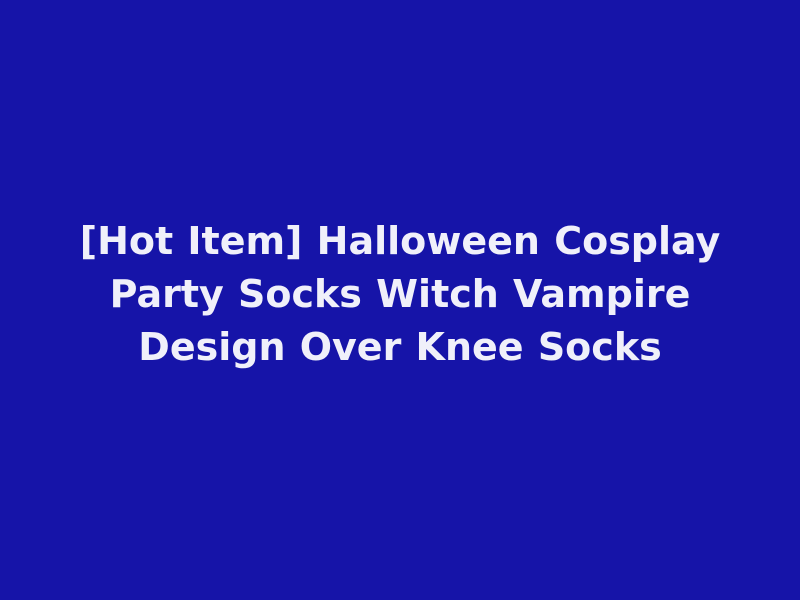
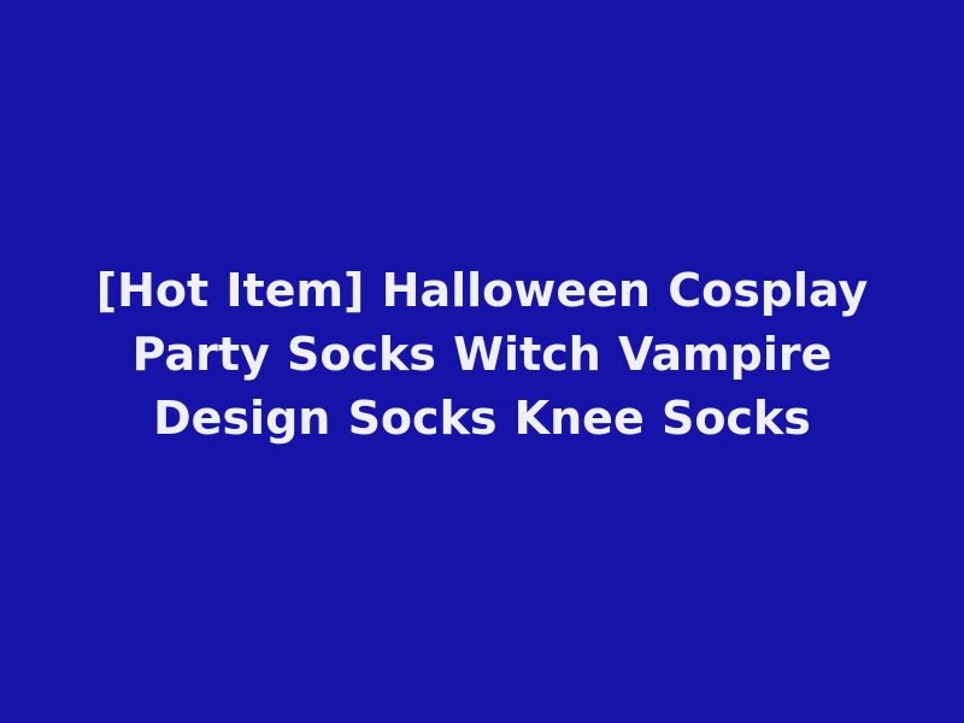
- [Hot Item] Halloween Cosplay Party Socks Witch Vampire Design Over Knee Socks
+ [Hot Item] Halloween Cosplay Party Socks Witch Vampire Design Socks Knee Socks
